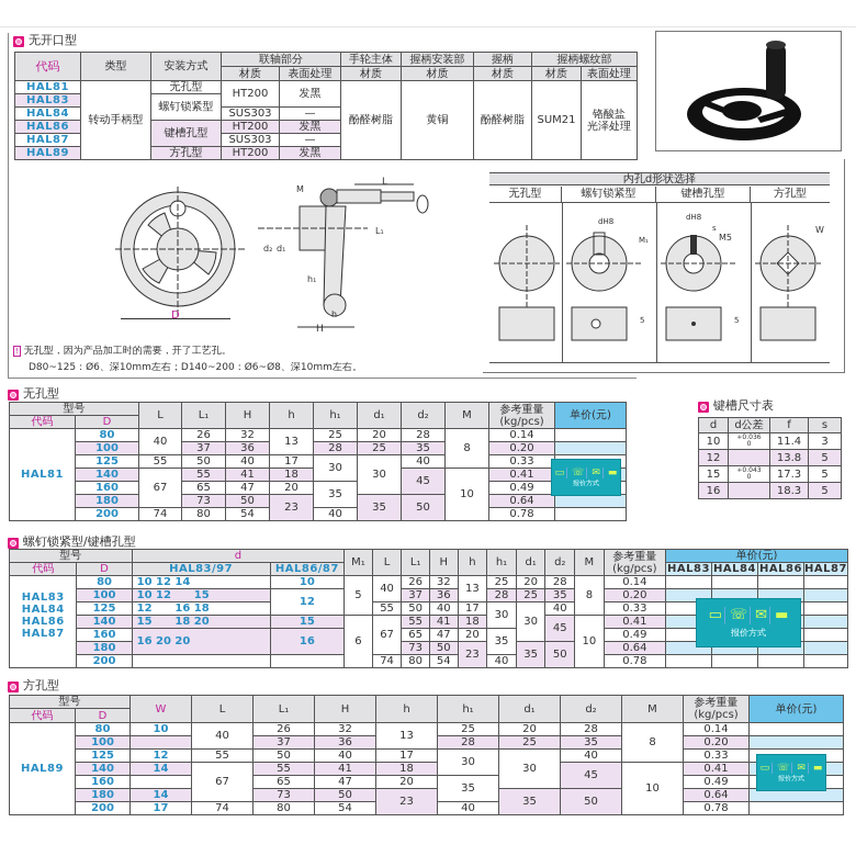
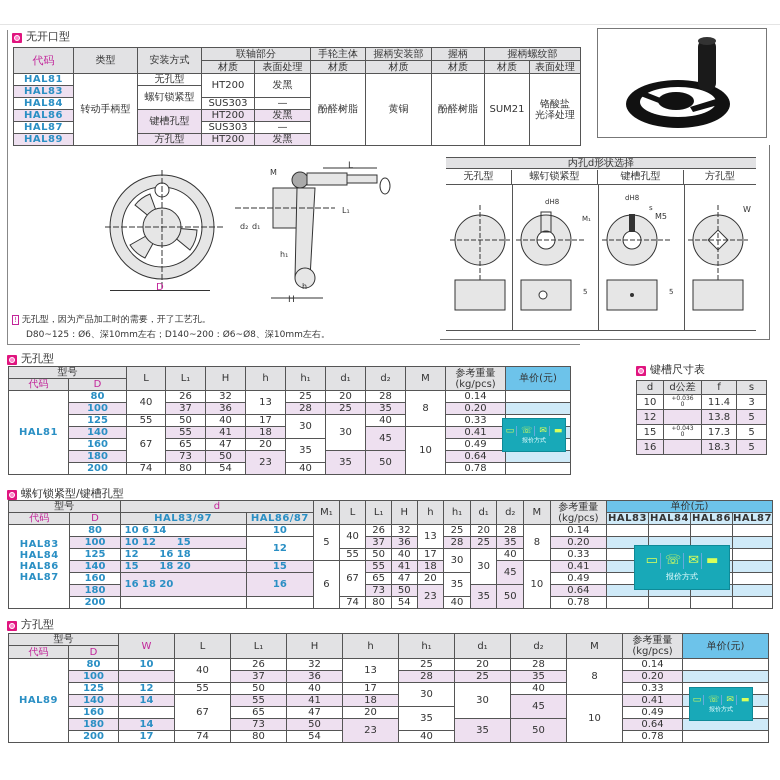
  无开口型
  代码	类型	安装方式	联轴部分	手轮主体	握柄安装部	握柄	握柄螺纹部
  材质	表面处理	材质	材质	材质	材质	表面处理
  HAL81	转动手柄型	无孔型	HT200	发黑	酚醛树脂	黄铜	酚醛树脂	SUM21	铬酸盐光泽处理
  HAL83	螺钉锁紧型
  HAL84	SUS303	—
  HAL86	键槽孔型	HT200	发黑
  HAL87	SUS303	—
  HAL89	方孔型	HT200	发黑
  D
  M
  L
  L₁
  d₂
  d₁
  h₁
  h
  H
  ! 无孔型，因为产品加工时的需要，开了工艺孔。
  D80~125：Ø6、深10mm左右；D140~200：Ø6~Ø8、深10mm左右。
  内孔d形状选择
  无孔型
  螺钉锁紧型
  键槽孔型
  方孔型
  dH8
  M₁
  5
  dH8
  s
  M5
  5
  W
  无孔型
  型号	L	L₁	H	h	h₁	d₁	d₂	M	参考重量(kg/pcs)	单价(元)
  代码	D
  HAL81	80	40	26	32	13	25	20	28	8	0.14
  100	37	36	28	25	35	0.20
  125	55	50	40	17	30	30	40	0.33
  140	67	55	41	18	45	10	0.41
  160	65	47	20	35	0.49
  180	73	50	23	35	50	0.64
  200	74	80	54	40	0.78
  ▭
  ☏
  ✉
  ▬
  键槽尺寸表
  d	d公差	f	s
  12		13.8	5
  16		18.3	5
  螺钉锁紧型/键槽孔型
  型号	d	M₁	L	L₁	H	h	h₁	d₁	d₂	M	参考重量(kg/pcs)	单价(元)
  代码	D	HAL83/97	HAL86/87	HAL83	HAL84	HAL86	HAL87
- HAL83 HAL84 HAL86 HAL87	80	10 12 14	10	5	40	26	32	13	25	20	28	8	0.14
+ HAL83 HAL84 HAL86 HAL87	80	10 6 14	10	5	40	26	32	13	25	20	28	8	0.14
  100	10 12 15	12	37	36	28	25	35	0.20
  125	12 16 18	55	50	40	17	30	30	40	0.33
  140	15 18 20	15	6	67	55	41	18	45	10	0.41
- 160	16 20 20	16	65	47	20	35	0.49
+ 160	16 18 20	16	65	47	20	35	0.49
  180	73	50	23	35	50	0.64
  200			74	80	54	40	0.78
  ▭
  ☏
  ✉
  ▬
  报价方式
  方孔型
  型号	W	L	L₁	H	h	h₁	d₁	d₂	M	参考重量(kg/pcs)	单价(元)
  代码	D
  HAL89	80	10	40	26	32	13	25	20	28	8	0.14
  100		37	36	28	25	35	0.20
  125	12	55	50	40	17	30	30	40	0.33
  140	14	67	55	41	18	45	10	0.41
  160		65	47	20	35	0.49
  180	14	73	50	23	35	50	0.64
  200	17	74	80	54	40	0.78
  ▭
  ☏
  ✉
  ▬
